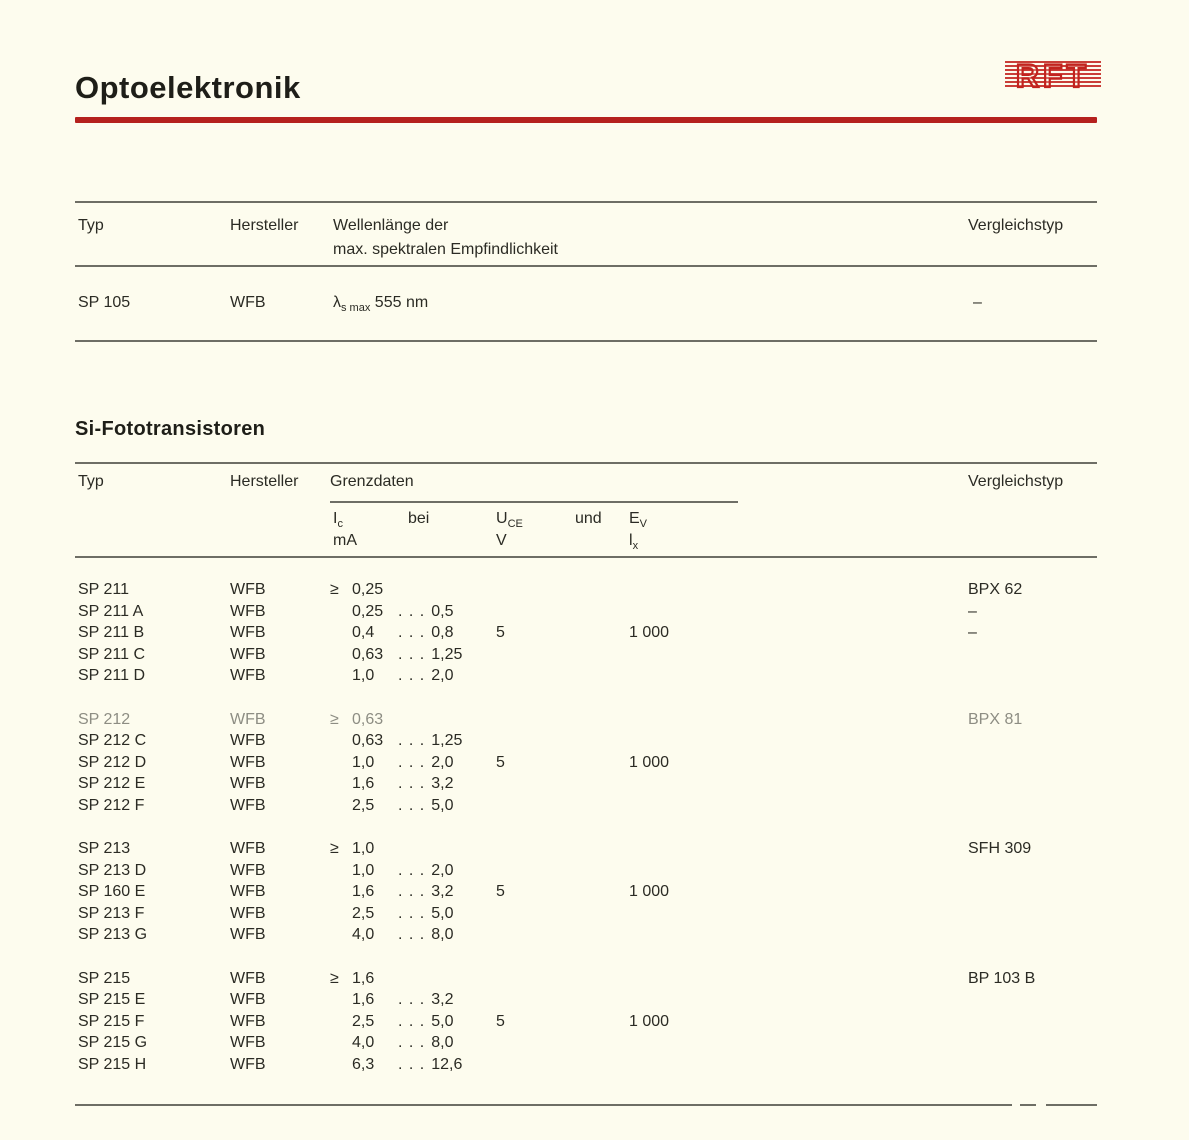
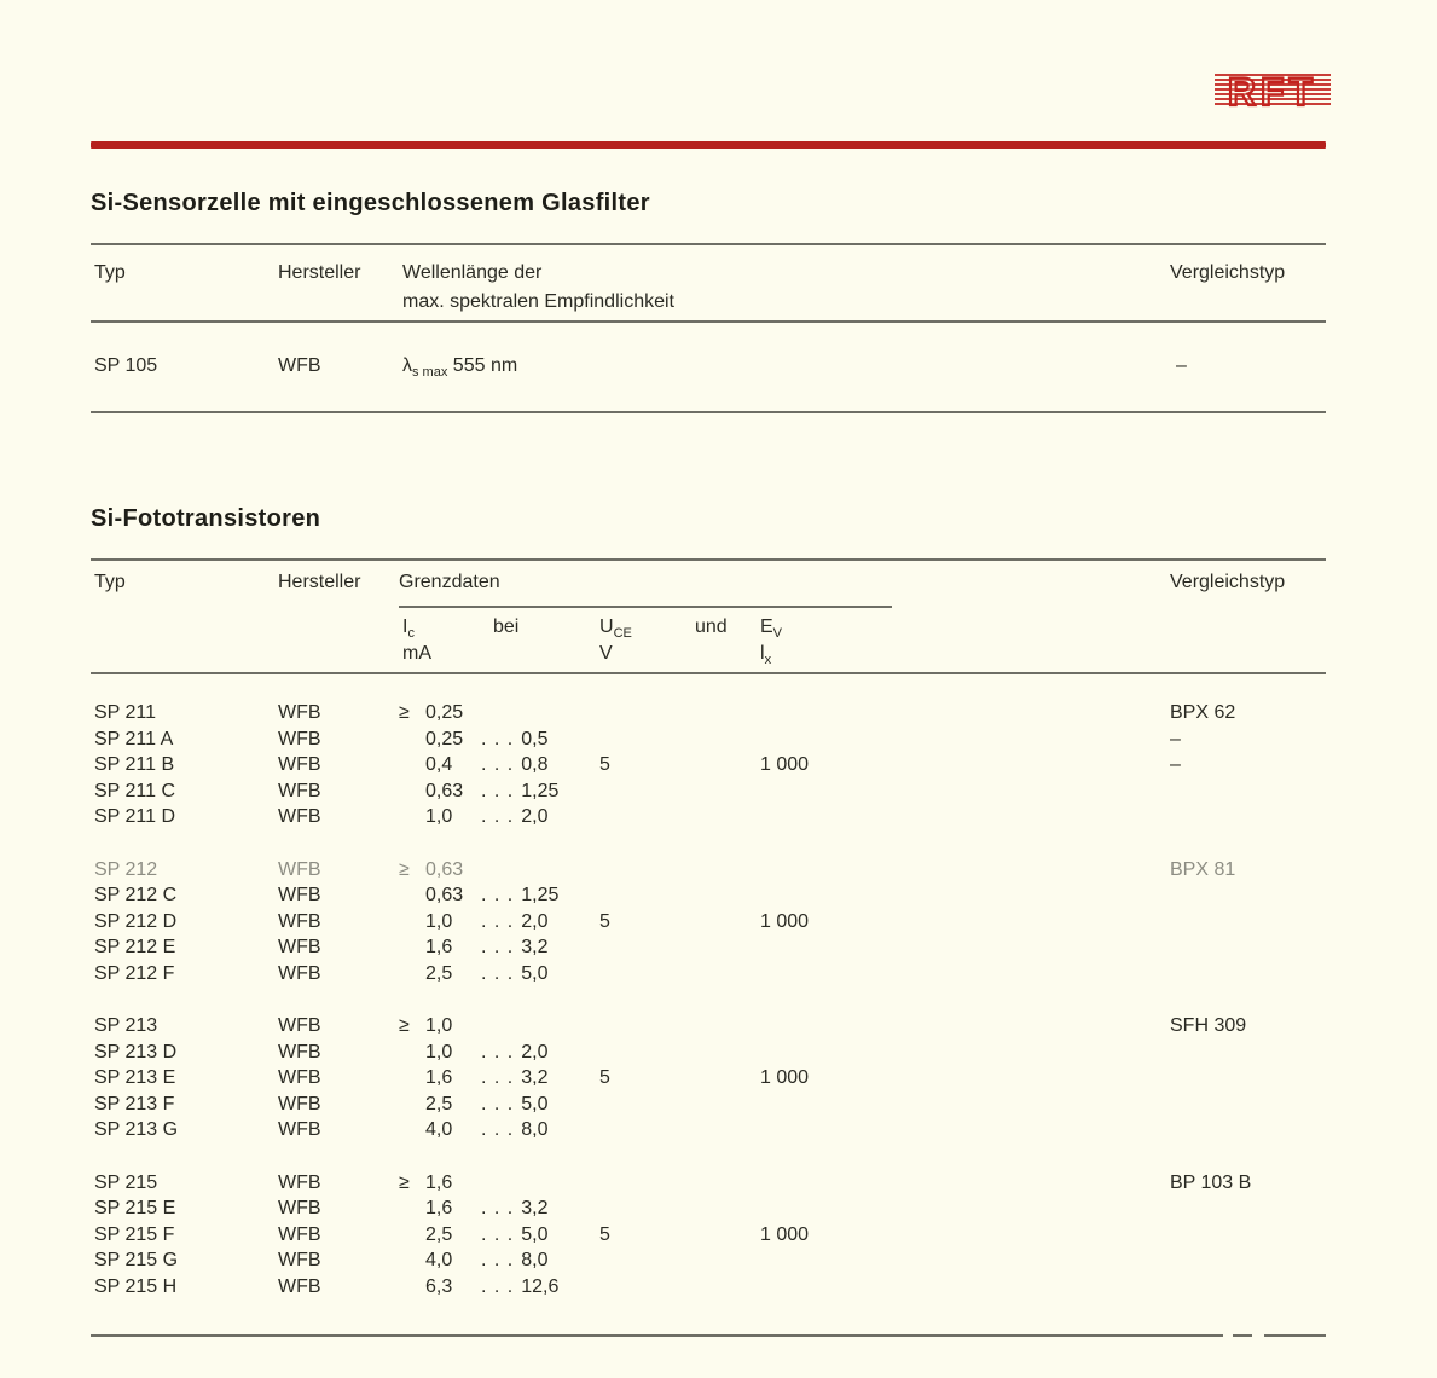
- Optoelektronik
  RFT
+ Si-Sensorzelle mit eingeschlossenem Glasfilter
  Typ
  Hersteller
  Wellenlänge der
  max. spektralen Empfindlichkeit
  Vergleichstyp
  SP 105
  WFB
  λs max 555 nm
  –
  Si-Fototransistoren
  Typ
  Hersteller
  Grenzdaten
  Vergleichstyp
  Ic
  bei
  UCE
  und
  EV
  mA
  V
  lx
  SP 211
  WFB
  ≥ 0,25
  BPX 62
  SP 211 A
  WFB
  0,25 . . . 0,5
  –
  SP 211 B
  WFB
  0,4 . . . 0,8
  5
  1 000
  –
  SP 211 C
  WFB
  0,63 . . . 1,25
  SP 211 D
  WFB
  1,0 . . . 2,0
  SP 212
  WFB
  ≥ 0,63
  BPX 81
  SP 212 C
  WFB
  0,63 . . . 1,25
  SP 212 D
  WFB
  1,0 . . . 2,0
  5
  1 000
  SP 212 E
  WFB
  1,6 . . . 3,2
  SP 212 F
  WFB
  2,5 . . . 5,0
  SP 213
  WFB
  ≥ 1,0
  SFH 309
  SP 213 D
  WFB
  1,0 . . . 2,0
- SP 160 E
+ SP 213 E
  WFB
  1,6 . . . 3,2
  5
  1 000
  SP 213 F
  WFB
  2,5 . . . 5,0
  SP 213 G
  WFB
  4,0 . . . 8,0
  SP 215
  WFB
  ≥ 1,6
  BP 103 B
  SP 215 E
  WFB
  1,6 . . . 3,2
  SP 215 F
  WFB
  2,5 . . . 5,0
  5
  1 000
  SP 215 G
  WFB
  4,0 . . . 8,0
  SP 215 H
  WFB
  6,3 . . . 12,6
